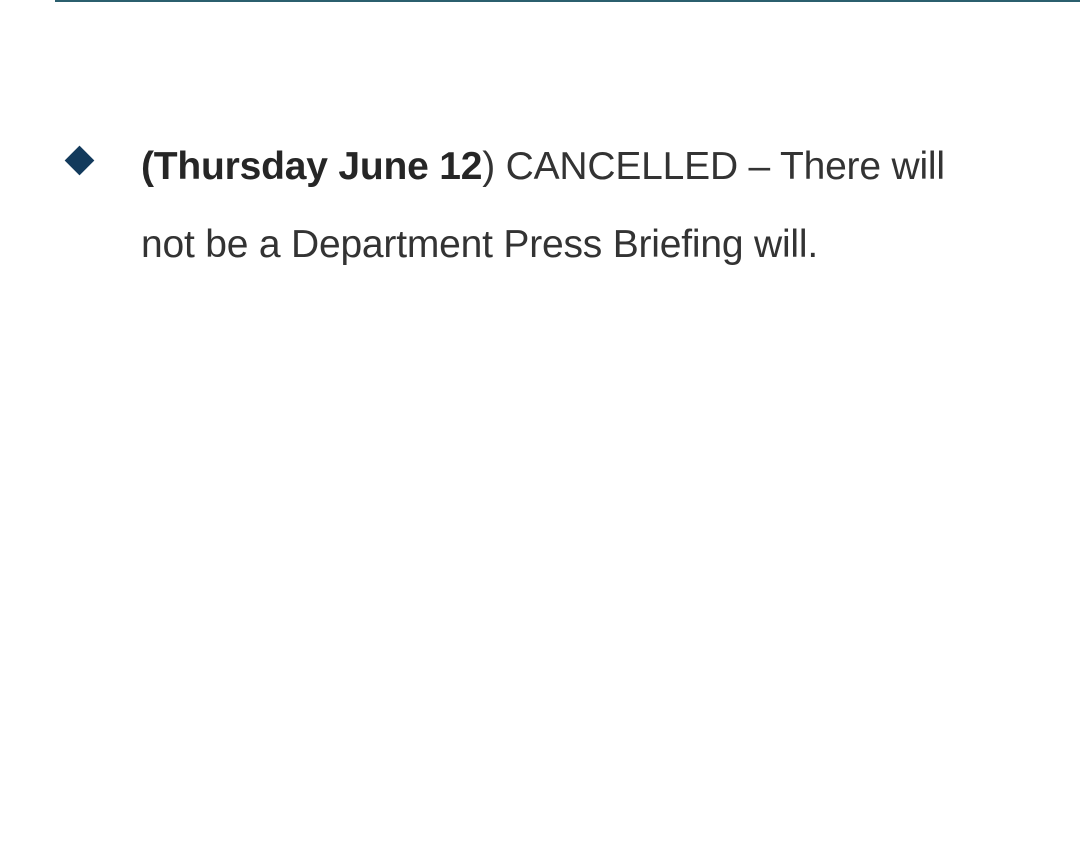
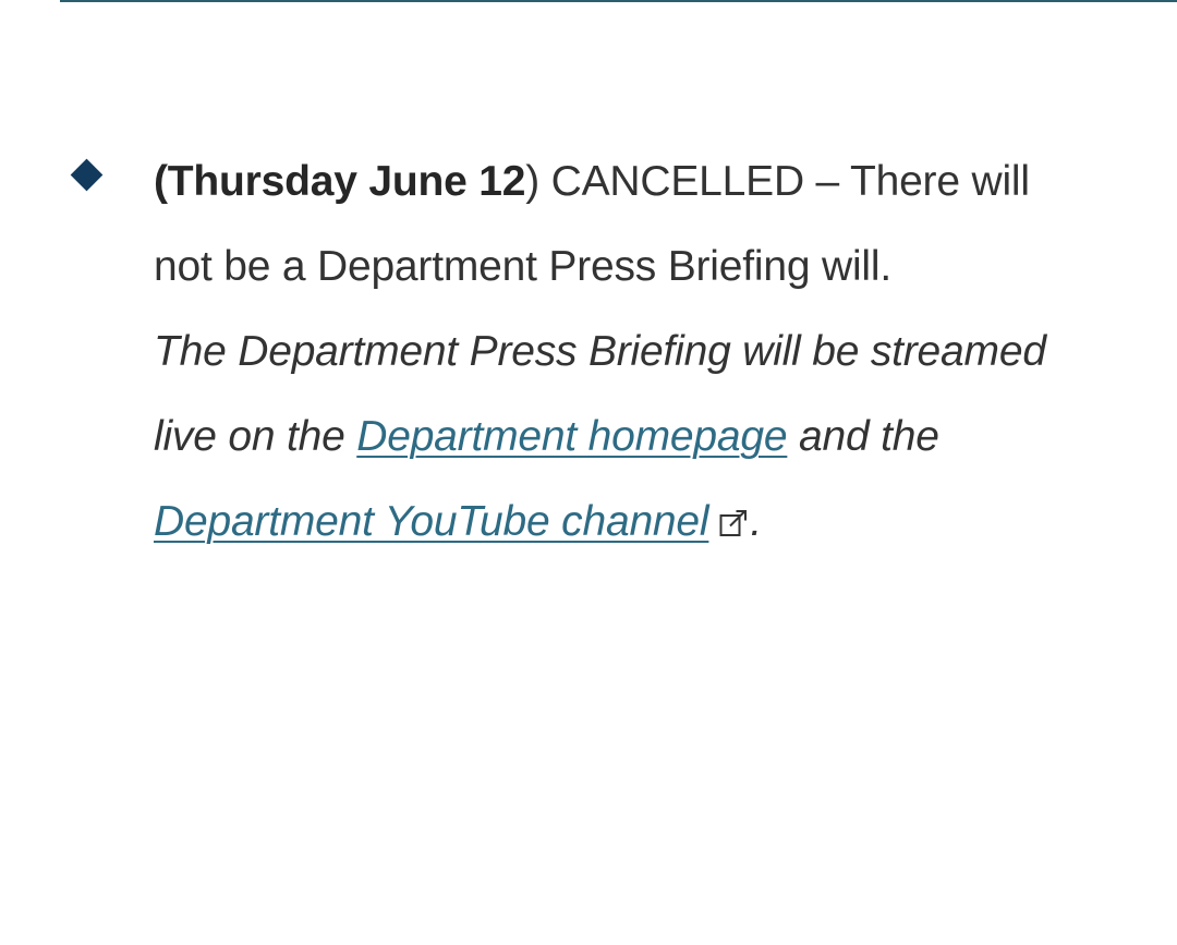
  (Thursday June 12) CANCELLED – There will not be a Department Press Briefing will.
+ The Department Press Briefing will be streamed live on the Department homepage and the Department YouTube channel .
